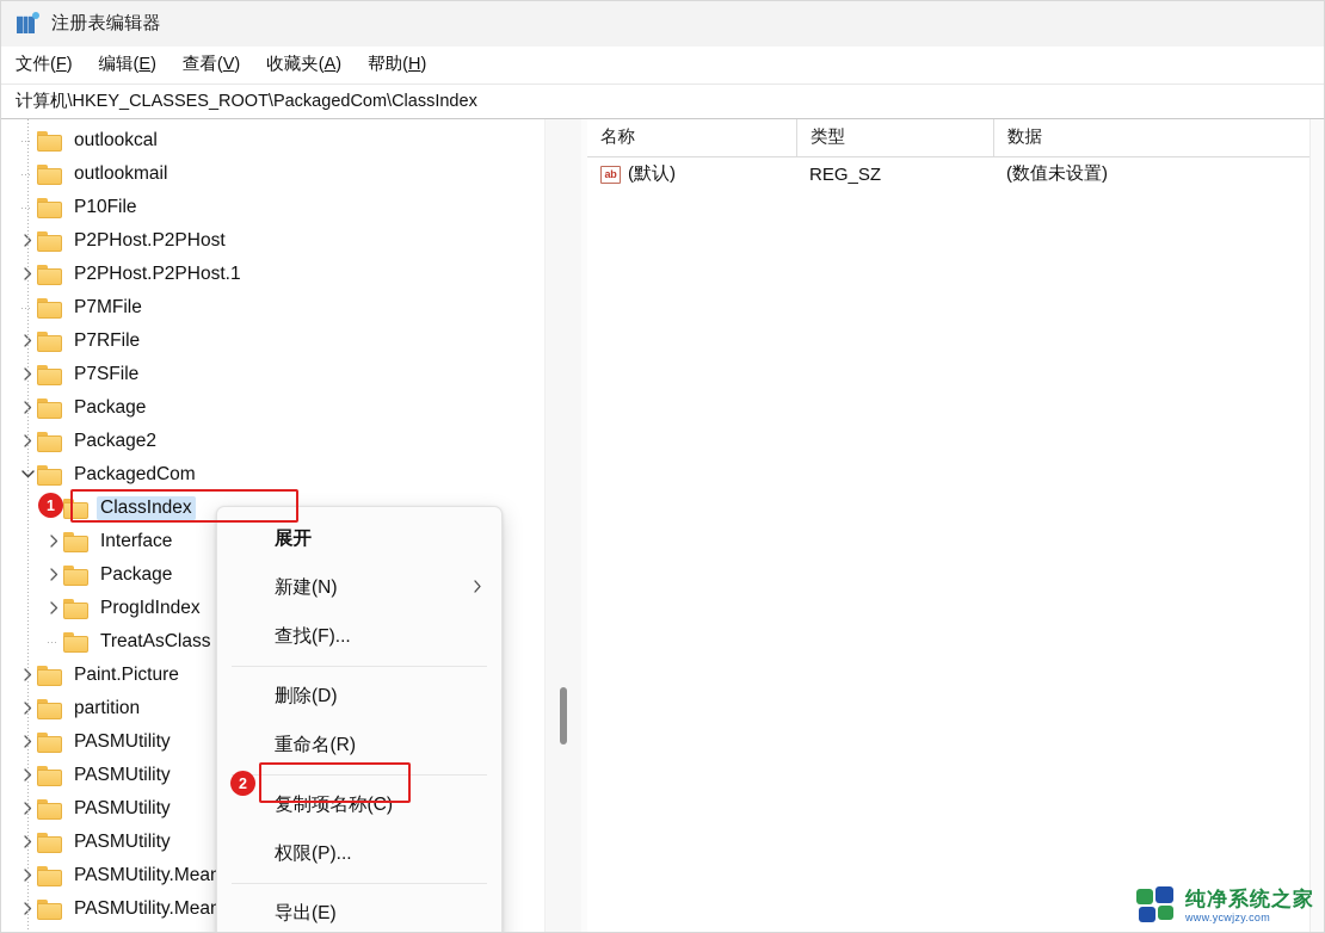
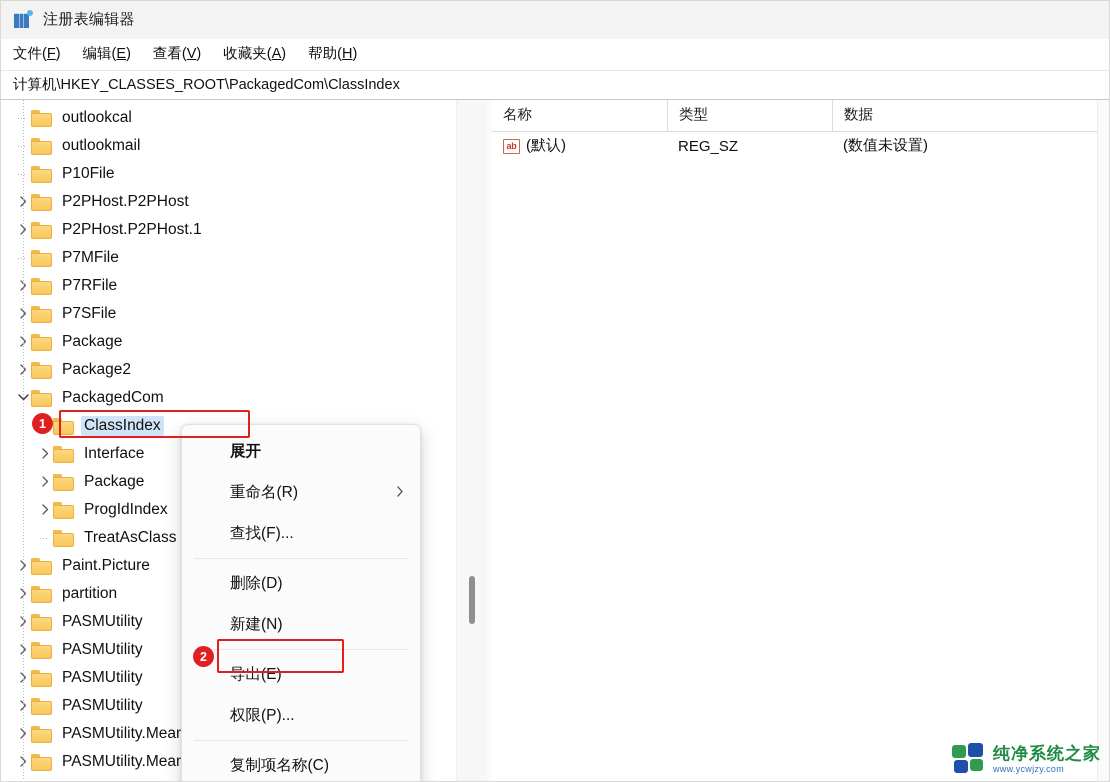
  注册表编辑器
  文件(F)
  编辑(E)
  查看(V)
  收藏夹(A)
  帮助(H)
  计算机\HKEY_CLASSES_ROOT\PackagedCom\ClassIndex
  outlookcal
  outlookmail
  P10File
  P2PHost.P2PHost
  P2PHost.P2PHost.1
  P7MFile
  P7RFile
  P7SFile
  Package
  Package2
  PackagedCom
  ClassIndex
  Interface
  Package
  ProgIdIndex
  TreatAsClass
  Paint.Picture
  partition
  PASMUtility
  PASMUtility
  PASMUtility
  PASMUtility
  名称
  类型
  数据
  ab
  (默认)
  REG_SZ
  (数值未设置)
  展开
- 新建(N)
+ 重命名(R)
  查找(F)...
  删除(D)
- 重命名(R)
+ 新建(N)
- 复制项名称(C)
+ 导出(E)
  权限(P)...
- 导出(E)
+ 复制项名称(C)
  1
  2
  纯净系统之家
  www.ycwjzy.com
